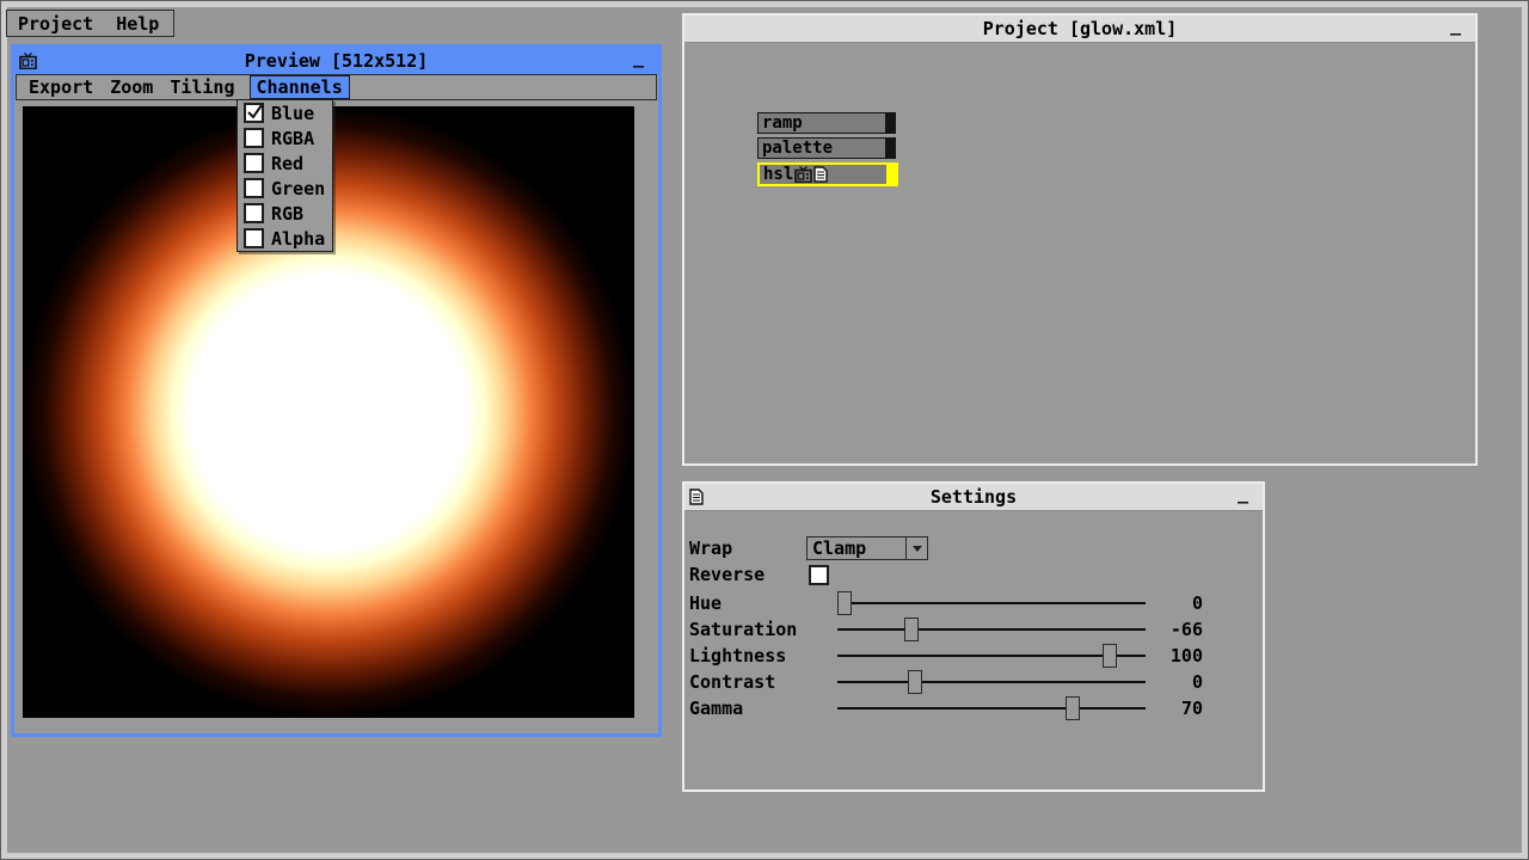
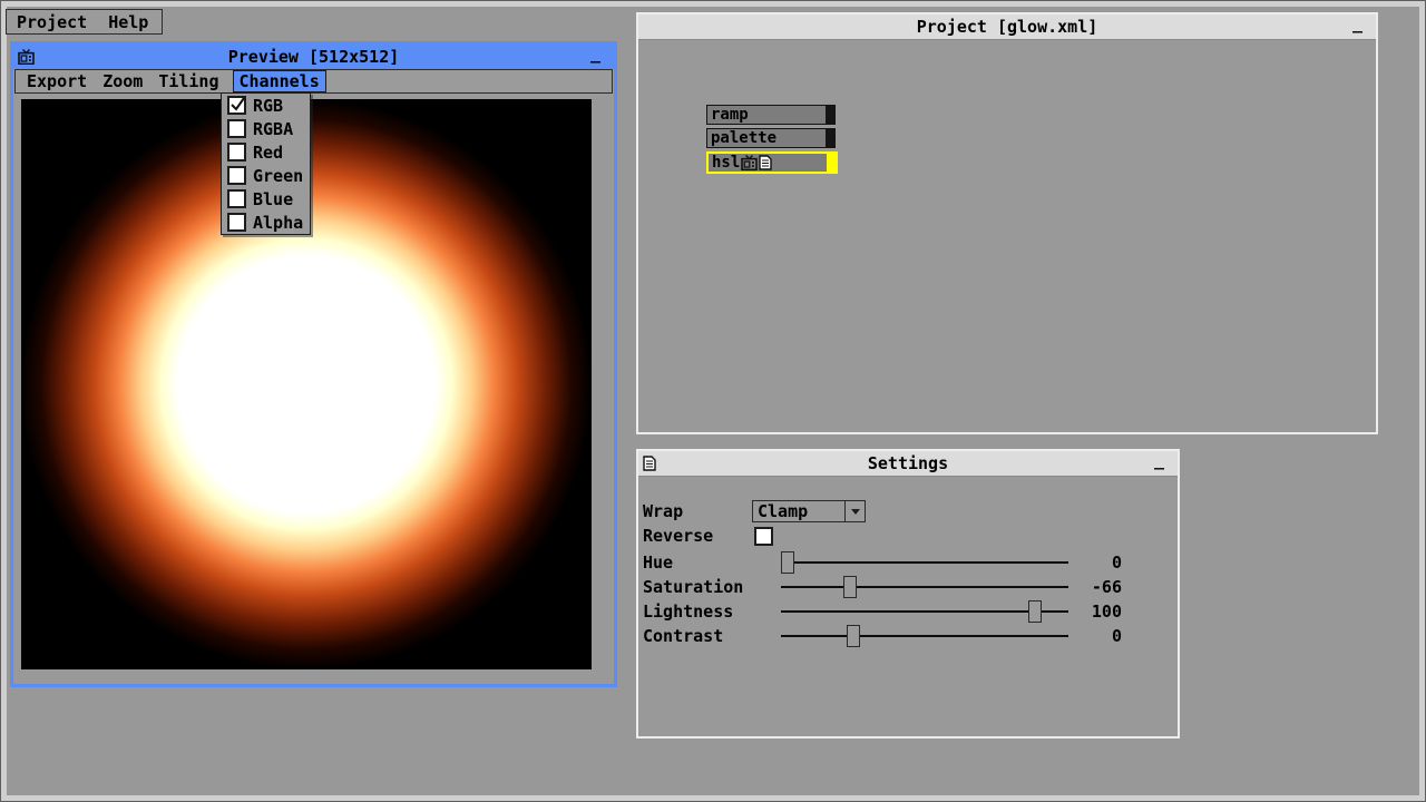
  Project
  Help
  Preview [512x512]
  _
  Export
  Zoom
  Tiling
  Channels
- Blue
+ RGB
  RGBA
  Red
  Green
- RGB
+ Blue
  Alpha
  Project [glow.xml]
  _
  ramp
  palette
  hsl
  Settings
  _
  Wrap
  Clamp
  Reverse
  Hue
  0
  Saturation
  -66
  Lightness
  100
  Contrast
  0
- Gamma
- 70
